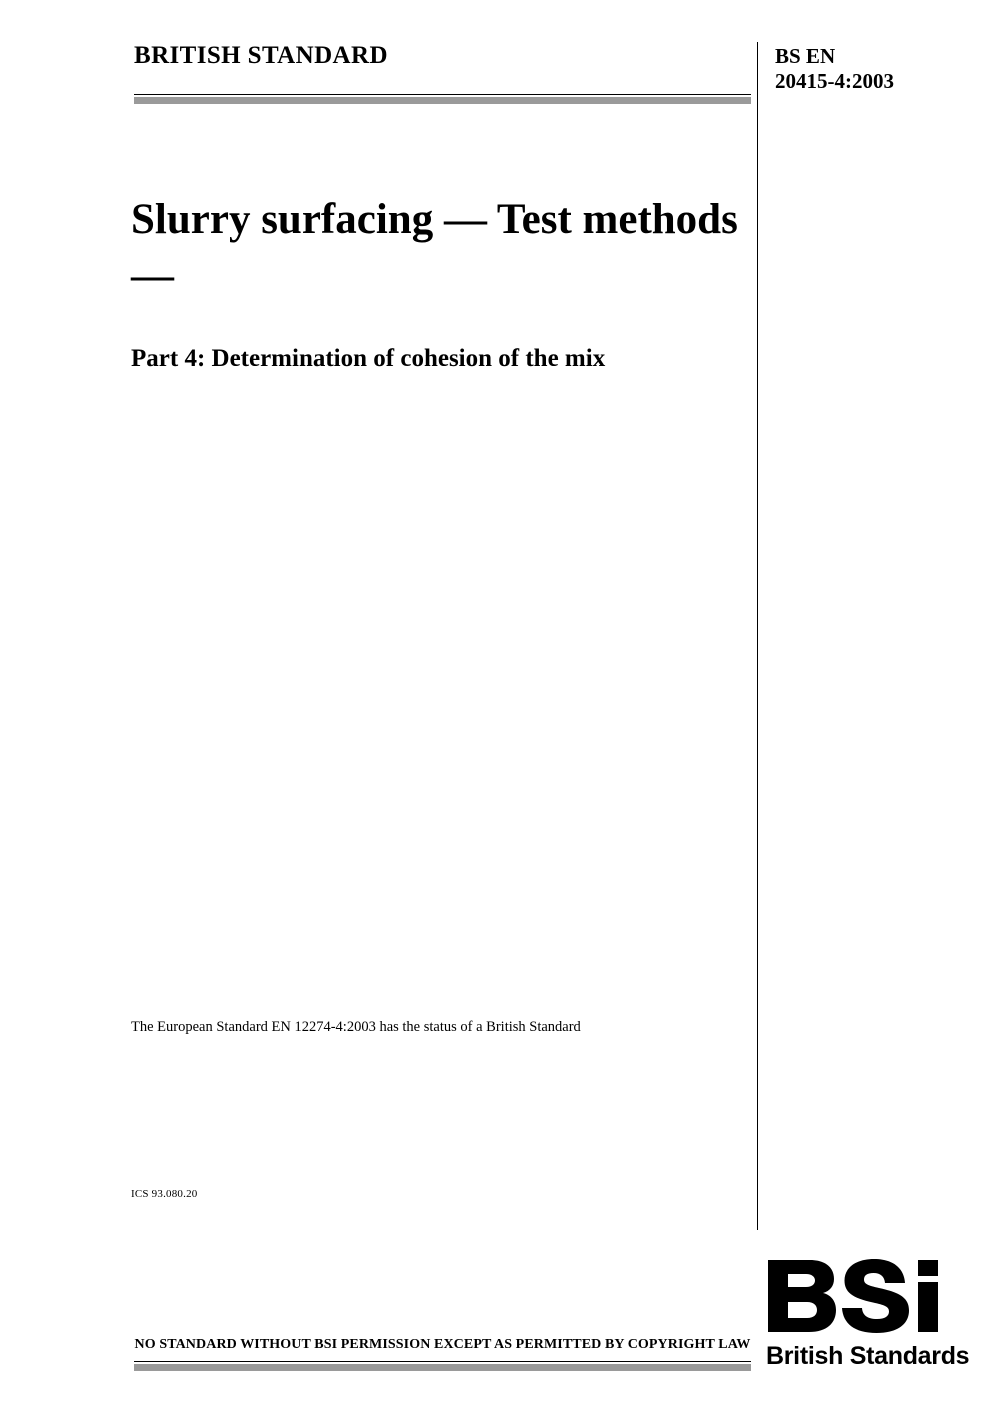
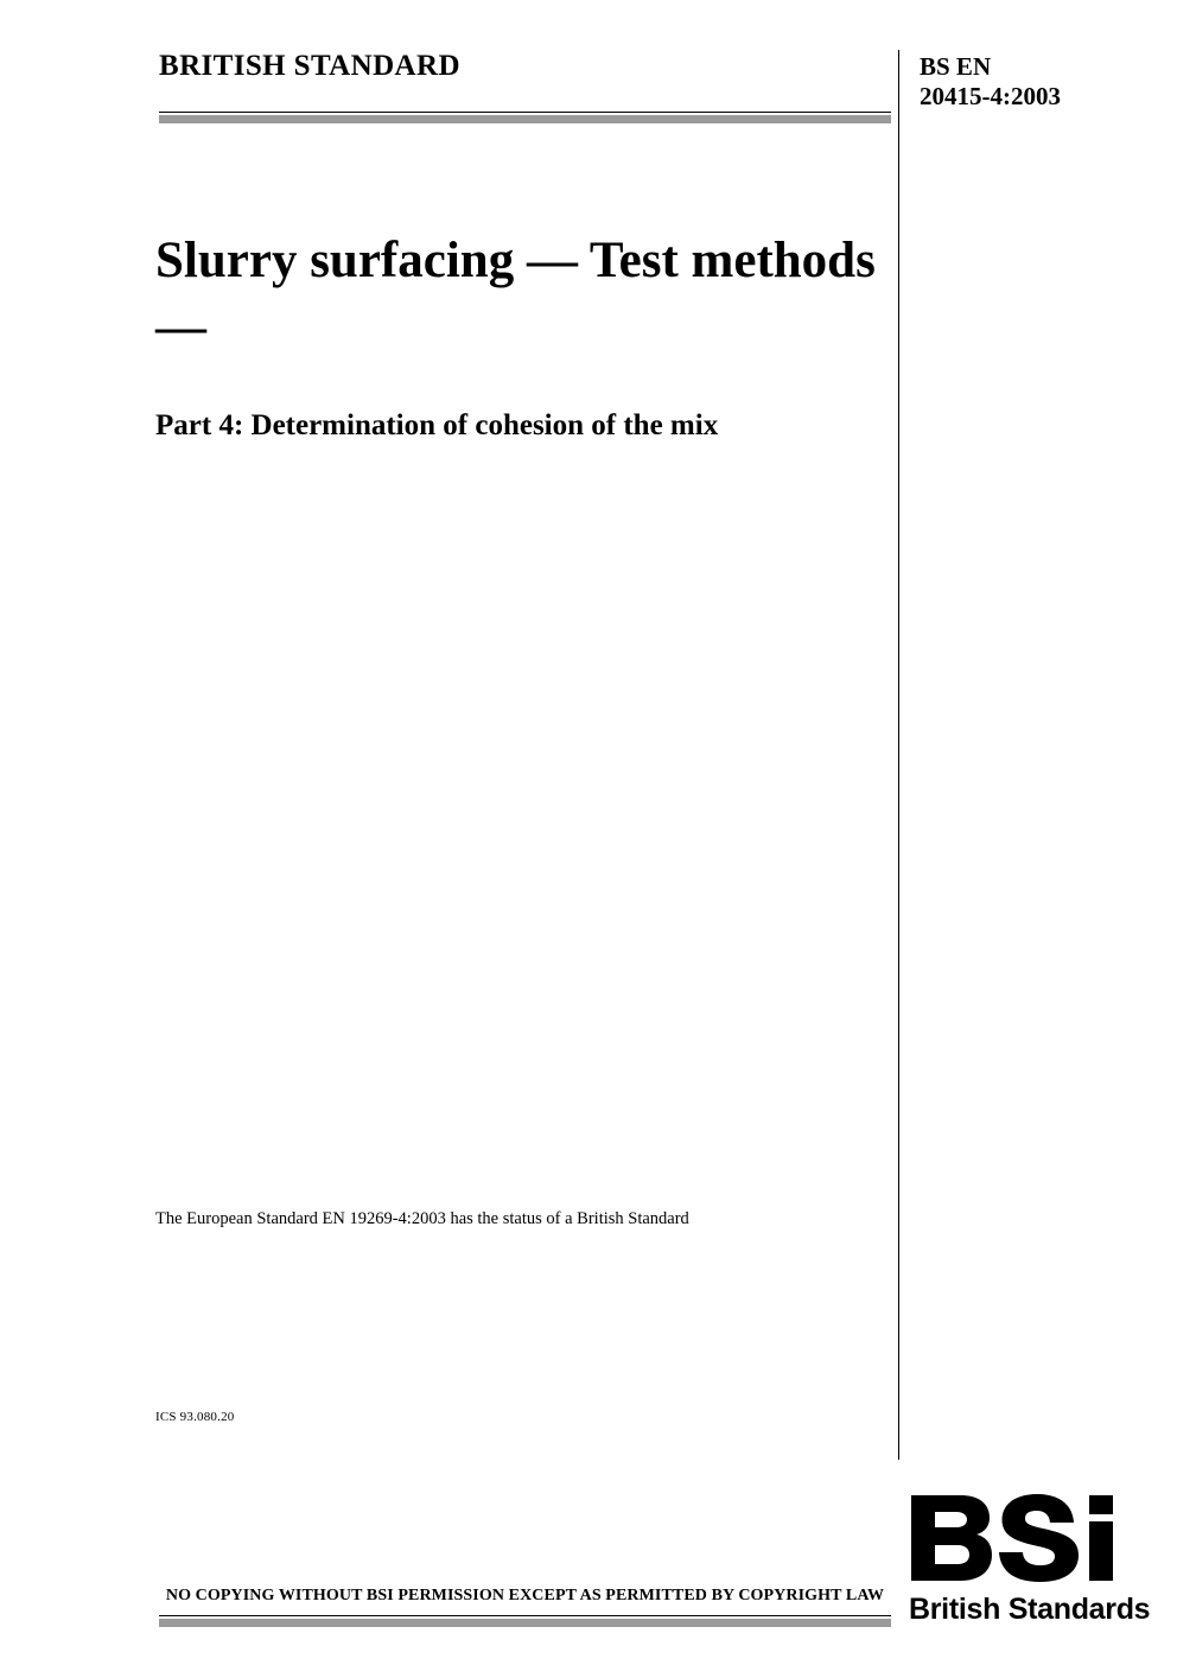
  BRITISH STANDARD
  BS EN
  20415-4:2003
  Slurry surfacing — Test methods —
  Part 4: Determination of cohesion of the mix
- The European Standard EN 12274-4:2003 has the status of a British Standard
+ The European Standard EN 19269-4:2003 has the status of a British Standard
  ICS 93.080.20
  British Standards
- NO STANDARD WITHOUT BSI PERMISSION EXCEPT AS PERMITTED BY COPYRIGHT LAW
+ NO COPYING WITHOUT BSI PERMISSION EXCEPT AS PERMITTED BY COPYRIGHT LAW
